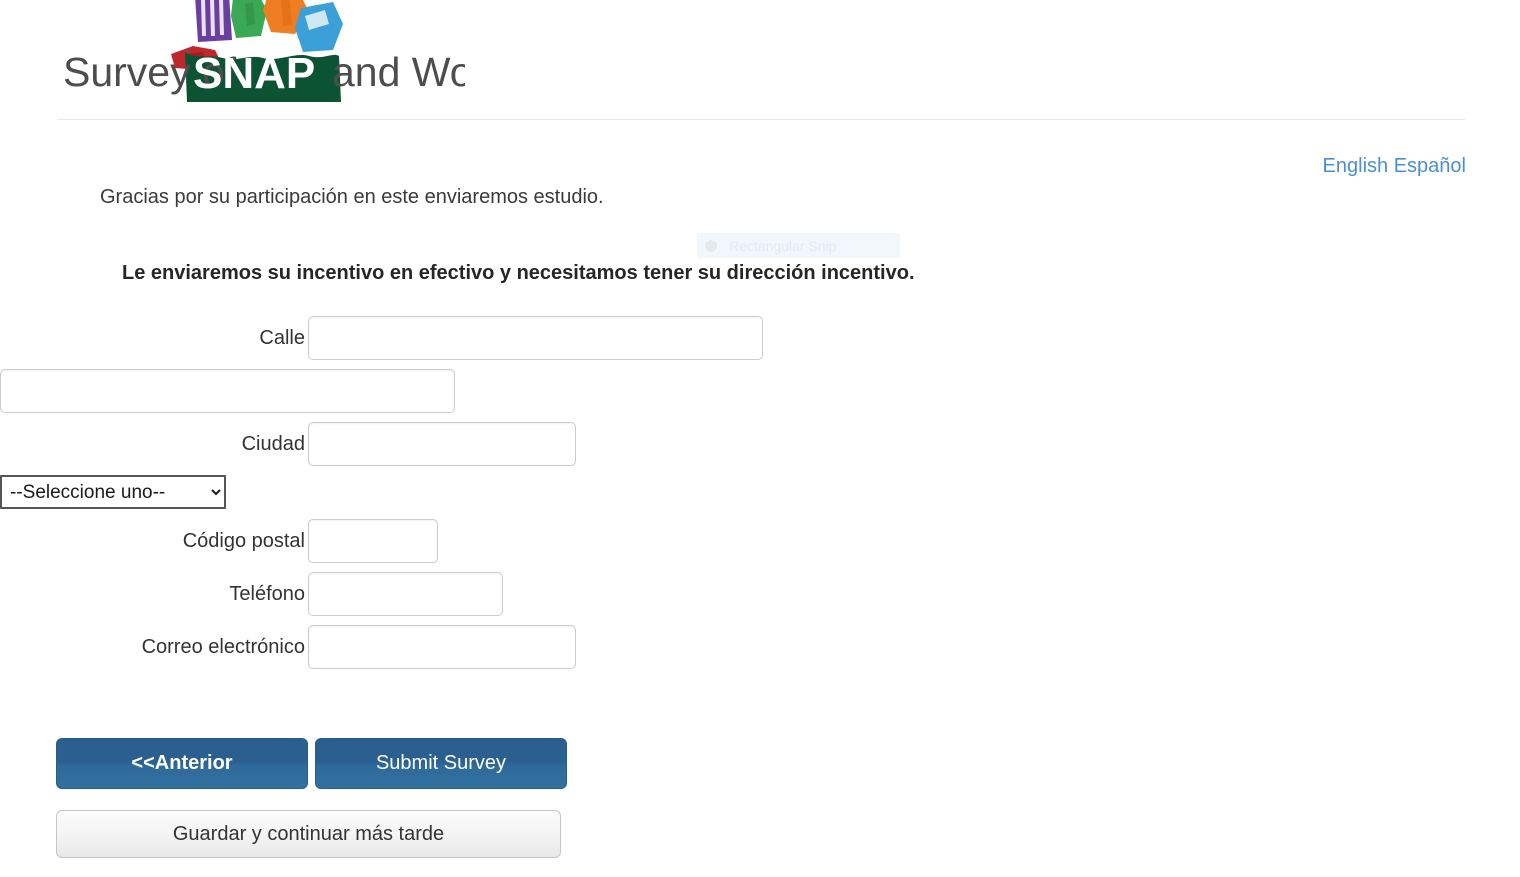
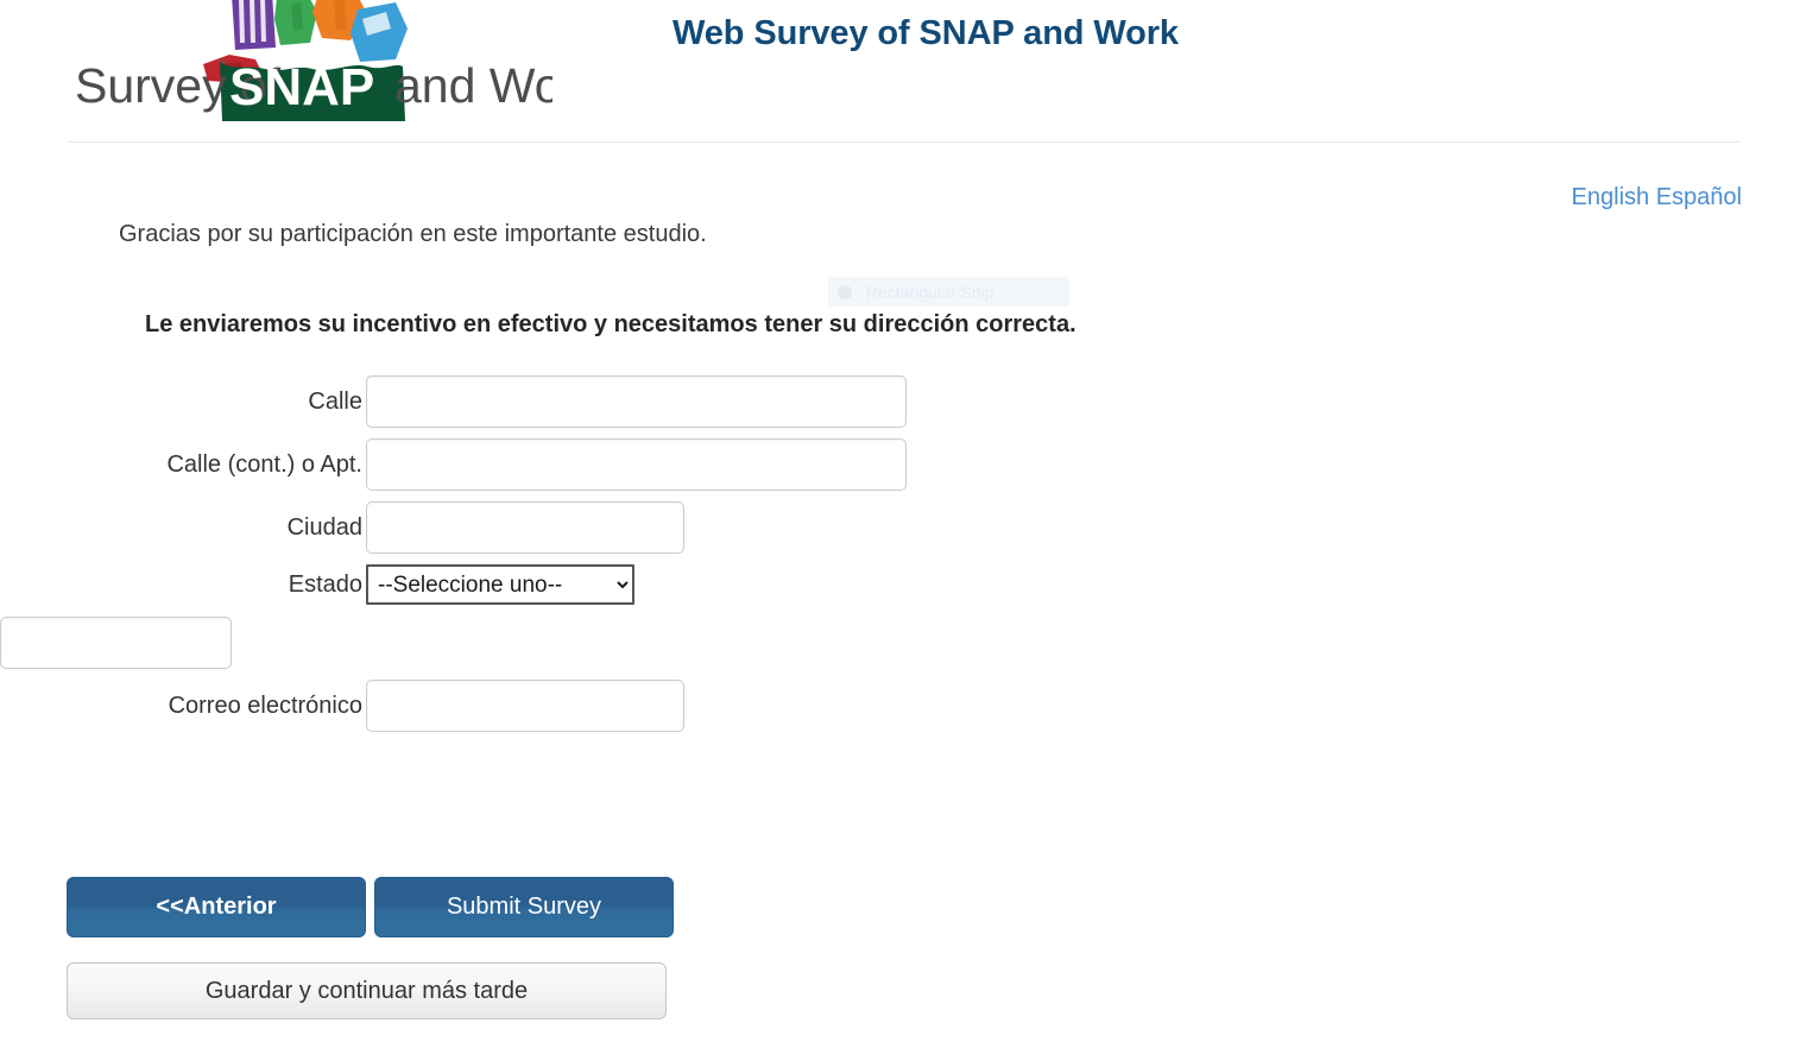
  Survey of
  SNAP
  and Wo
+ Web Survey of SNAP and Work
  English Español
- Gracias por su participación en este enviaremos estudio.
+ Gracias por su participación en este importante estudio.
- Le enviaremos su incentivo en efectivo y necesitamos tener su dirección incentivo.
+ Le enviaremos su incentivo en efectivo y necesitamos tener su dirección correcta.
  Calle
+ Calle (cont.) o Apt.
  Ciudad
+ Estado
  --Seleccione uno--
- Código postal
- Teléfono
  Correo electrónico
  <<Anterior
  Submit Survey
  Guardar y continuar más tarde
